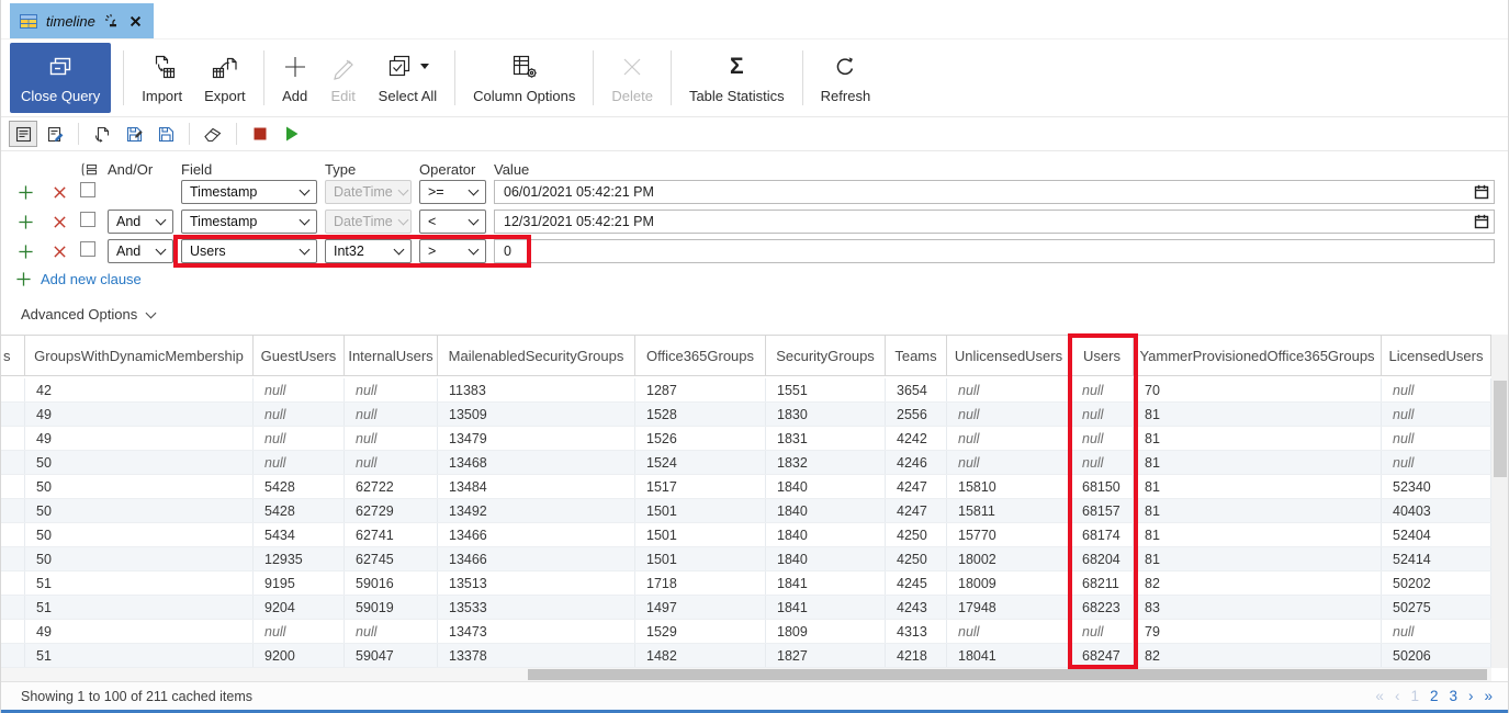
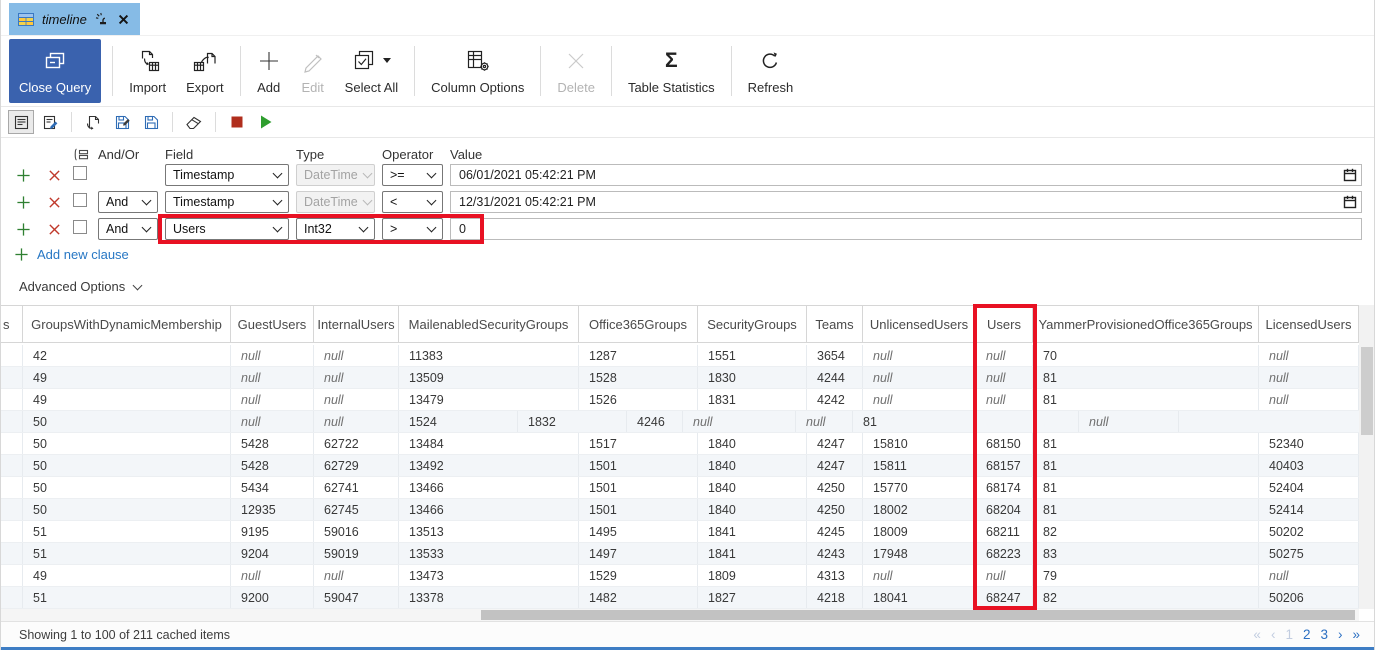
  timeline
  Close Query
  Import
  Export
  Add
  Edit
  Select All
  Column Options
  Delete
  Σ
  Table Statistics
  Refresh
  And/Or
  Field
  Type
  Operator
  Value
  Timestamp
  DateTime
  >=
  06/01/2021 05:42:21 PM
  And
  Timestamp
  DateTime
  <
  12/31/2021 05:42:21 PM
  And
  Users
  Int32
  >
  0
  Add new clause
  Advanced Options
  s
  GroupsWithDynamicMembership
  GuestUsers
  InternalUsers
  MailenabledSecurityGroups
  Office365Groups
  SecurityGroups
  Teams
  UnlicensedUsers
  Users
  YammerProvisionedOffice365Groups
  LicensedUsers
  42
  null
  null
  11383
  1287
  1551
  3654
  null
  null
  70
  null
  49
  null
  null
  13509
  1528
  1830
- 2556
+ 4244
  null
  null
  81
  null
  49
  null
  null
  13479
  1526
  1831
  4242
  null
  null
  81
  null
  50
  null
  null
- 13468
  1524
  1832
  4246
  null
  null
  81
  null
  50
  5428
  62722
  13484
  1517
  1840
  4247
  15810
  68150
  81
  52340
  50
  5428
  62729
  13492
  1501
  1840
  4247
  15811
  68157
  81
  40403
  50
  5434
  62741
  13466
  1501
  1840
  4250
  15770
  68174
  81
  52404
  50
  12935
  62745
  13466
  1501
  1840
  4250
  18002
  68204
  81
  52414
  51
  9195
  59016
  13513
- 1718
+ 1495
  1841
  4245
  18009
  68211
  82
  50202
  51
  9204
  59019
  13533
  1497
  1841
  4243
  17948
  68223
  83
  50275
  49
  null
  null
  13473
  1529
  1809
  4313
  null
  null
  79
  null
  51
  9200
  59047
  13378
  1482
  1827
  4218
  18041
  68247
  82
  50206
  Showing 1 to 100 of 211 cached items
  «
  ‹
  1
  2
  3
  ›
  »
